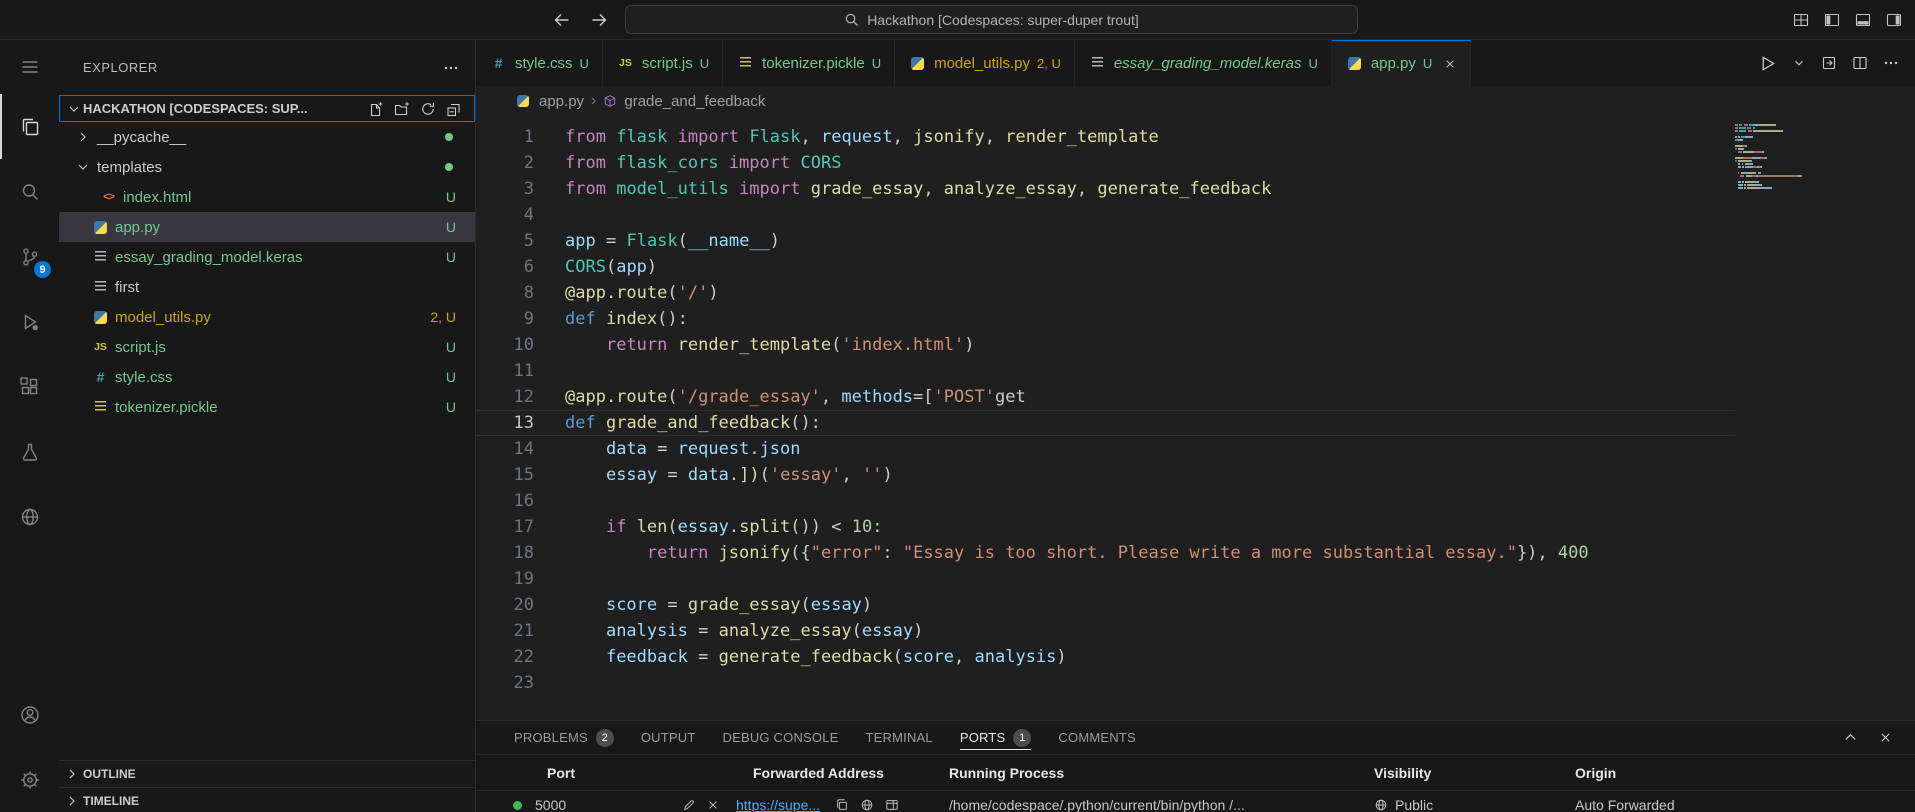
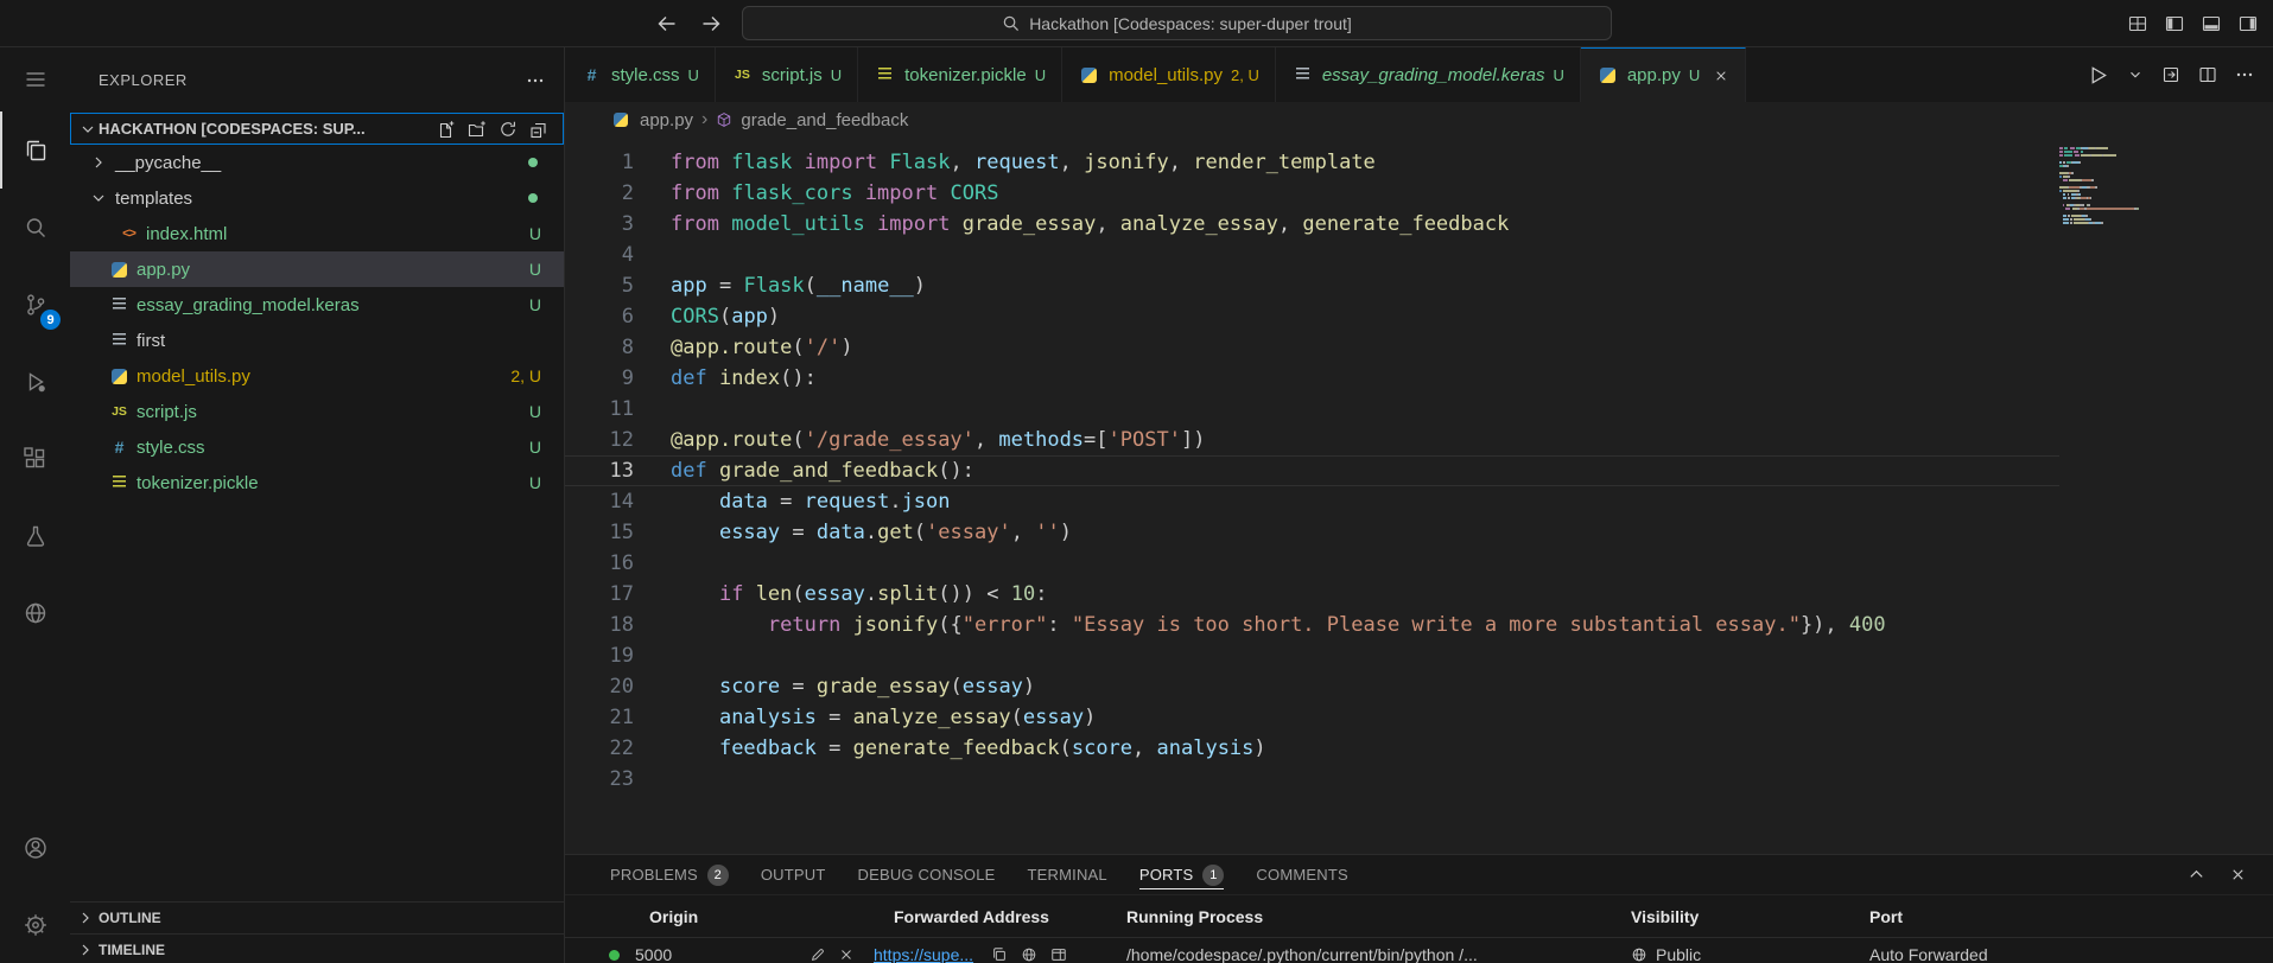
  Hackathon [Codespaces: super-duper trout]
  9
  EXPLORER
  HACKATHON [CODESPACES: SUP...
  __pycache__
  templates
  <>
  index.html
  U
  app.py
  U
  essay_grading_model.keras
  U
  first
  model_utils.py
  2, U
  JS
  script.js
  U
  #
  style.css
  U
  tokenizer.pickle
  U
  OUTLINE
  TIMELINE
  #
  style.css
  U
  JS
  script.js
  U
  tokenizer.pickle
  U
  model_utils.py
  2, U
  essay_grading_model.keras
  U
  app.py
  U
  app.py
  ›
  grade_and_feedback
  1
  from flask import Flask, request, jsonify, render_template
  2
  from flask_cors import CORS
  3
  from model_utils import grade_essay, analyze_essay, generate_feedback
  4
  5
  app = Flask(__name__)
  6
  CORS(app)
  8
  @app.route('/')
  9
  def index():
- 10
- return render_template('index.html')
  11
  12
- @app.route('/grade_essay', methods=['POST'get
+ @app.route('/grade_essay', methods=['POST'])
  13
  def grade_and_feedback():
  14
  data = request.json
  15
- essay = data.])('essay', '')
+ essay = data.get('essay', '')
  16
  17
  if len(essay.split()) < 10:
  18
  return jsonify({"error": "Essay is too short. Please write a more substantial essay."}), 400
  19
  20
  score = grade_essay(essay)
  21
  analysis = analyze_essay(essay)
  22
  feedback = generate_feedback(score, analysis)
  23
  PROBLEMS
  2
  OUTPUT
  DEBUG CONSOLE
  TERMINAL
  PORTS
  1
  COMMENTS
- Port
+ Origin
  Forwarded Address
  Running Process
  Visibility
- Origin
+ Port
  5000
  https://supe...
  /home/codespace/.python/current/bin/python /...
  Public
  Auto Forwarded
